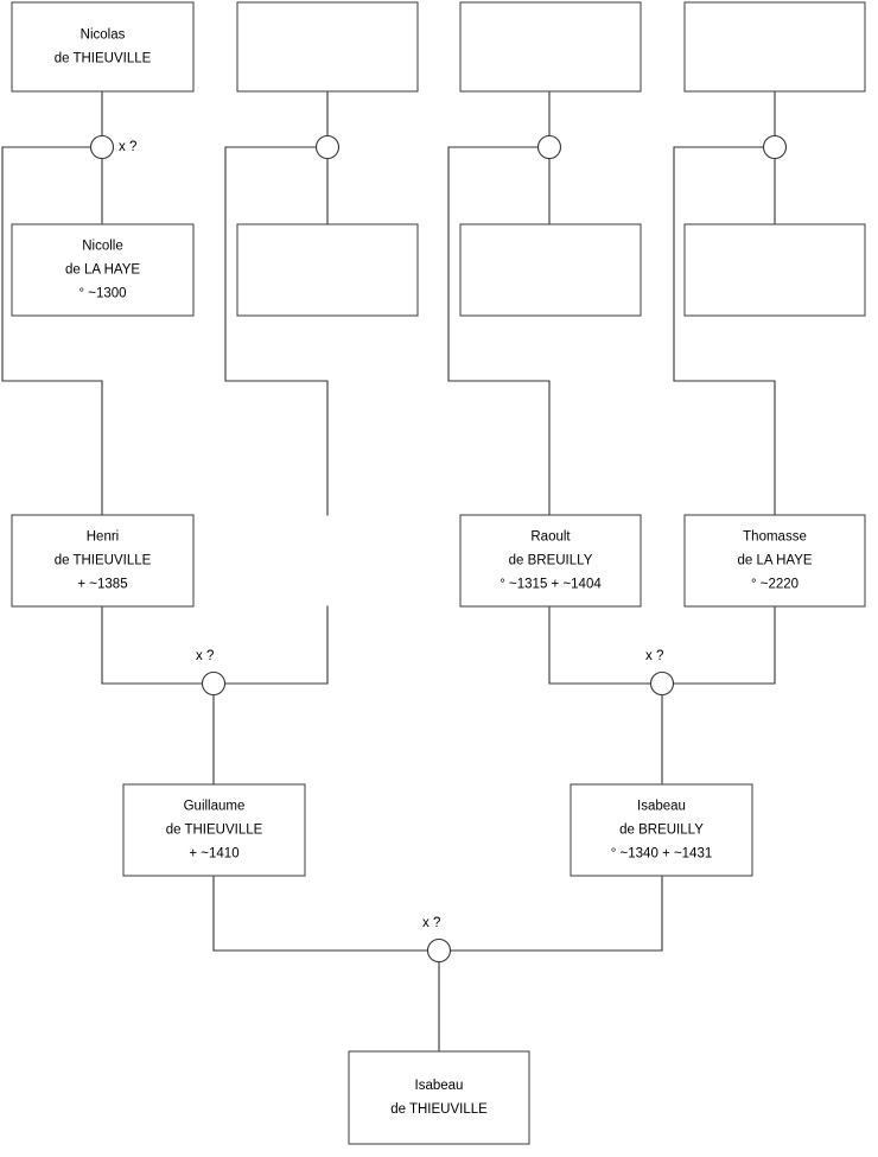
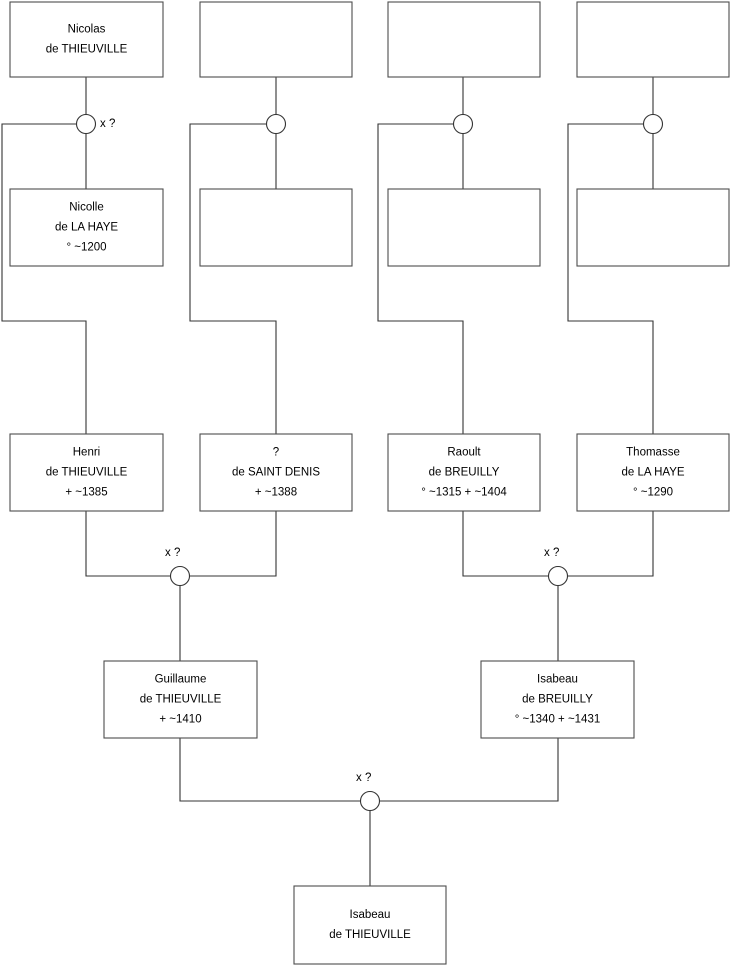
  x ?
  x ?
  x ?
  x ?
  Nicolas
  de THIEUVILLE
  Nicolle
  de LA HAYE
- ° ~1300
+ ° ~1200
  Henri
  de THIEUVILLE
  + ~1385
+ ?
+ de SAINT DENIS
+ + ~1388
  Raoult
  de BREUILLY
  ° ~1315 + ~1404
  Thomasse
  de LA HAYE
- ° ~2220
+ ° ~1290
  Guillaume
  de THIEUVILLE
  + ~1410
  Isabeau
  de BREUILLY
  ° ~1340 + ~1431
  Isabeau
  de THIEUVILLE
